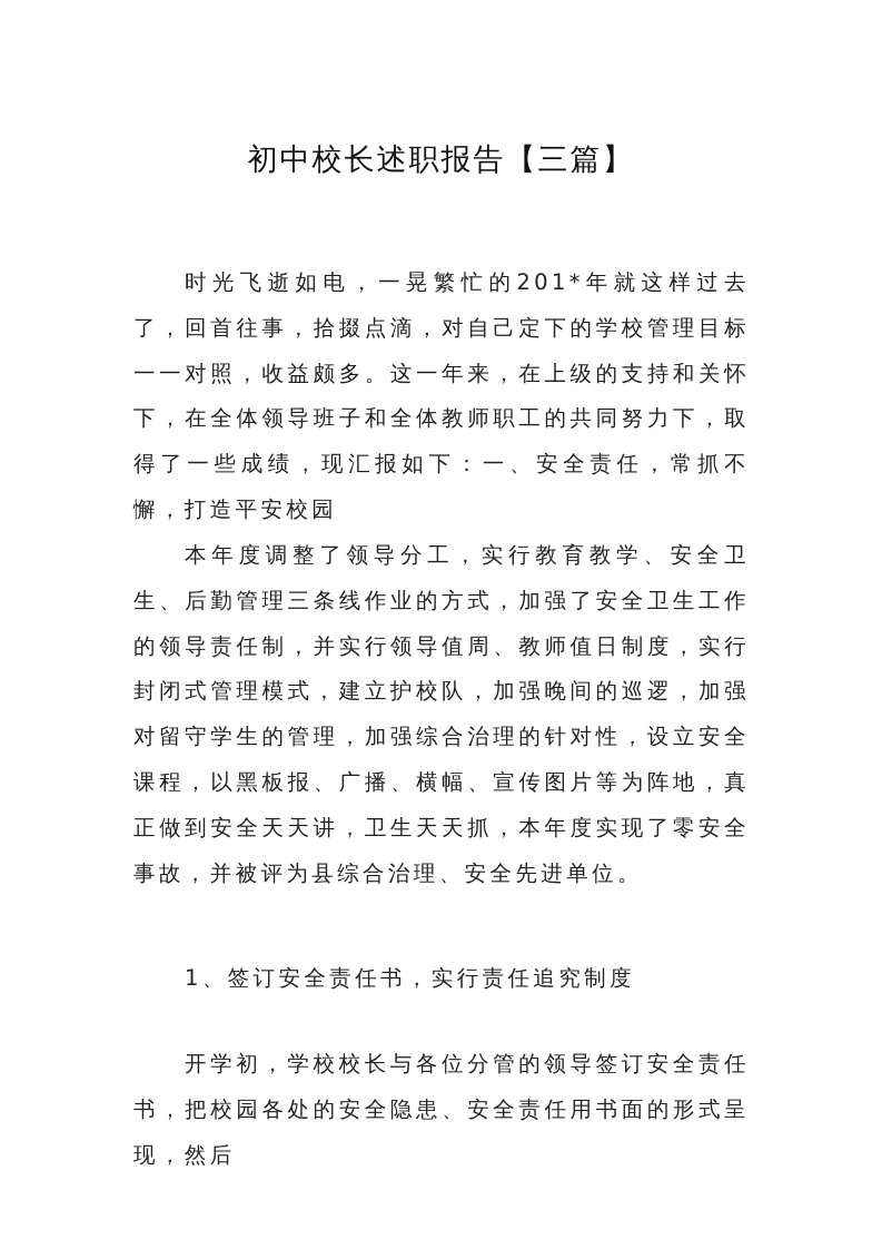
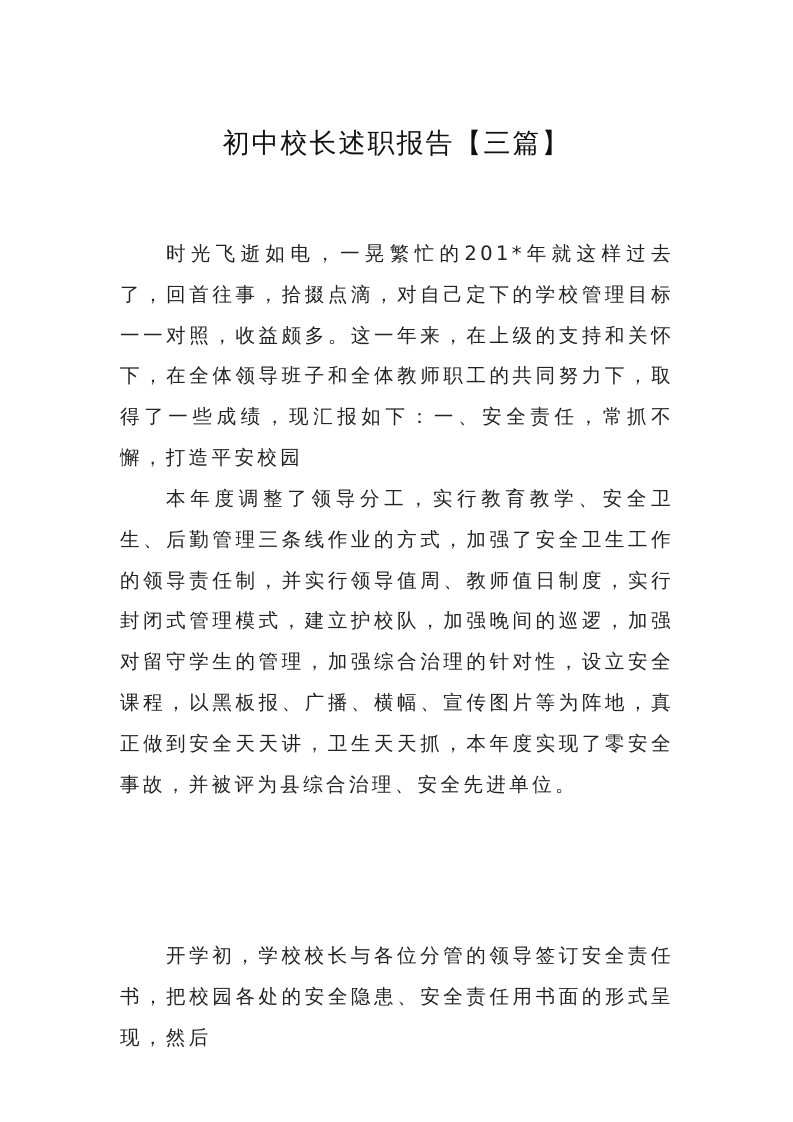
  初中校长述职报告【三篇】
  时光飞逝如电，一晃繁忙的201*年就这样过去了，回首往事，拾掇点滴，对自己定下的学校管理目标一一对照，收益颇多。这一年来，在上级的支持和关怀下，在全体领导班子和全体教师职工的共同努力下，取得了一些成绩，现汇报如下：一、安全责任，常抓不懈，打造平安校园
  本年度调整了领导分工，实行教育教学、安全卫生、后勤管理三条线作业的方式，加强了安全卫生工作的领导责任制，并实行领导值周、教师值日制度，实行封闭式管理模式，建立护校队，加强晚间的巡逻，加强对留守学生的管理，加强综合治理的针对性，设立安全课程，以黑板报、广播、横幅、宣传图片等为阵地，真正做到安全天天讲，卫生天天抓，本年度实现了零安全事故，并被评为县综合治理、安全先进单位。
- 1、签订安全责任书，实行责任追究制度
  开学初，学校校长与各位分管的领导签订安全责任书，把校园各处的安全隐患、安全责任用书面的形式呈现，然后
